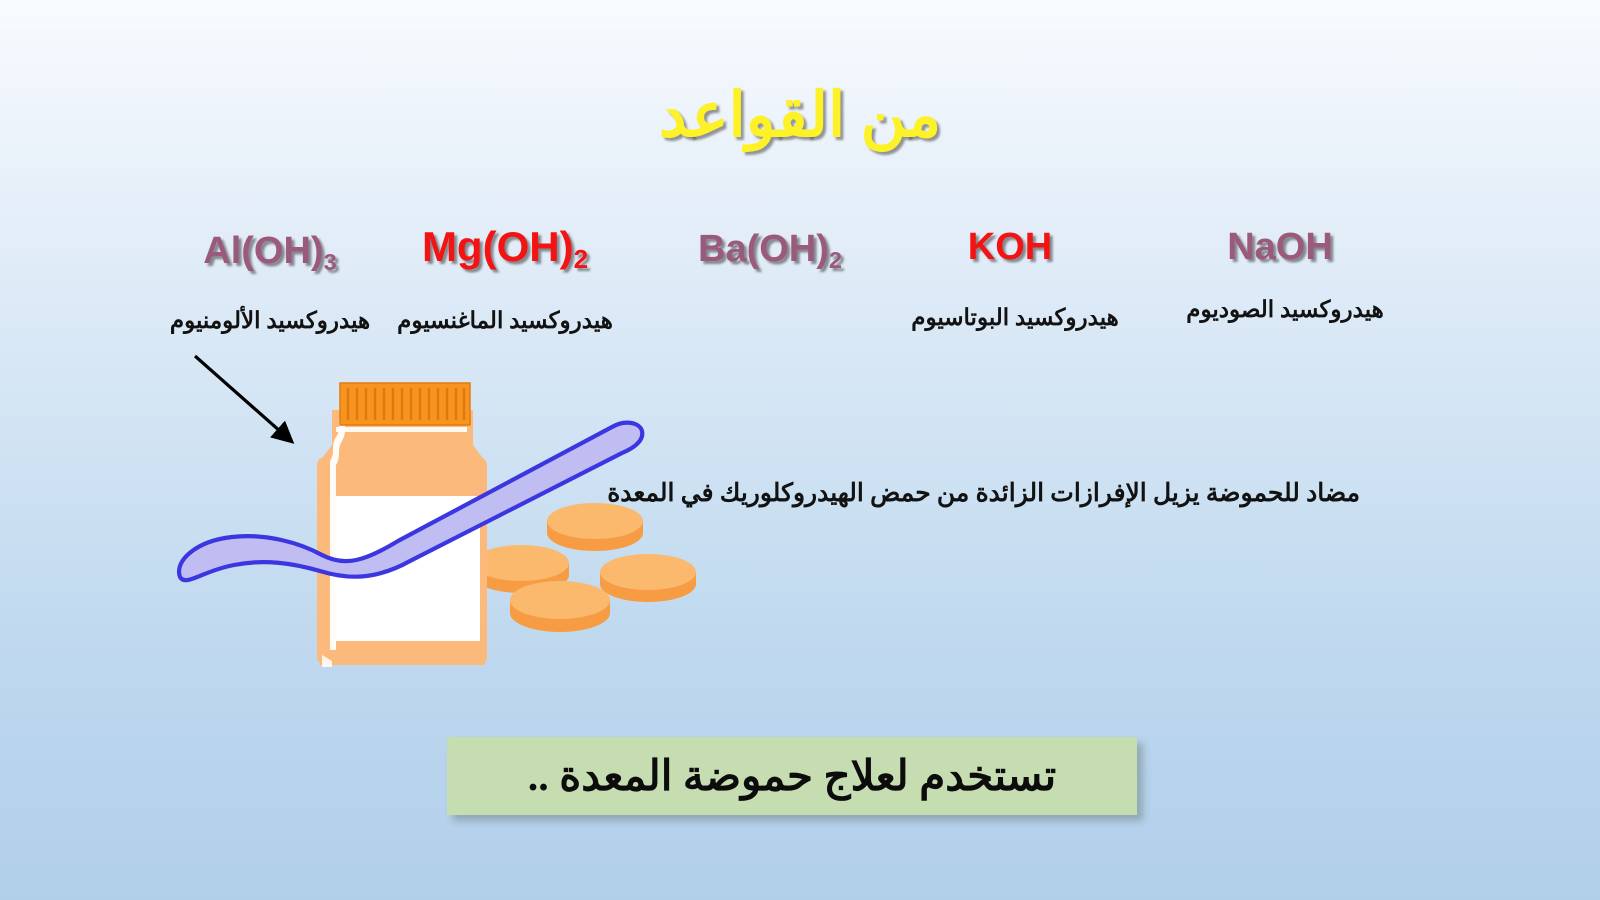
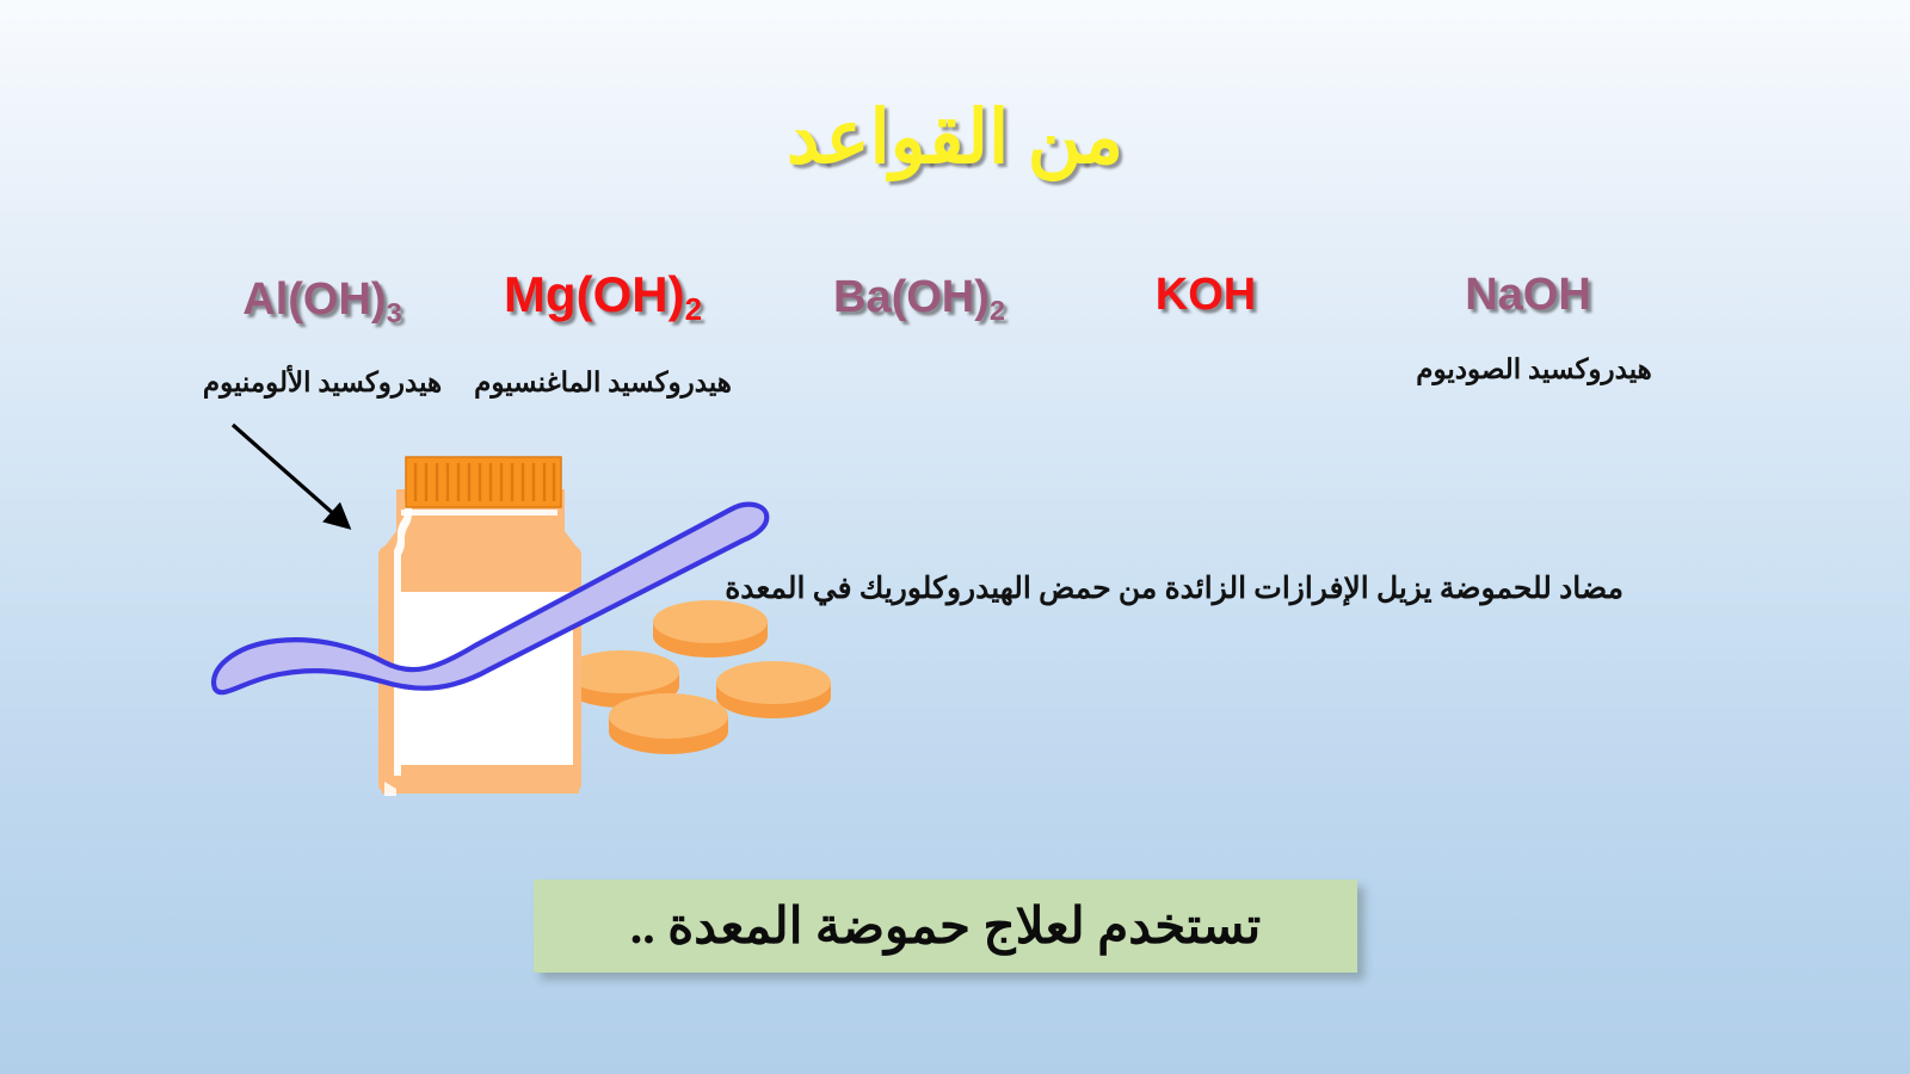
  من القواعد
  Al(OH)3
  هيدروكسيد الألومنيوم
  Mg(OH)2
  هيدروكسيد الماغنسيوم
  Ba(OH)2
  KOH
- هيدروكسيد البوتاسيوم
  NaOH
  هيدروكسيد الصوديوم
  مضاد للحموضة يزيل الإفرازات الزائدة من حمض الهيدروكلوريك في المعدة
  تستخدم لعلاج حموضة المعدة ..
